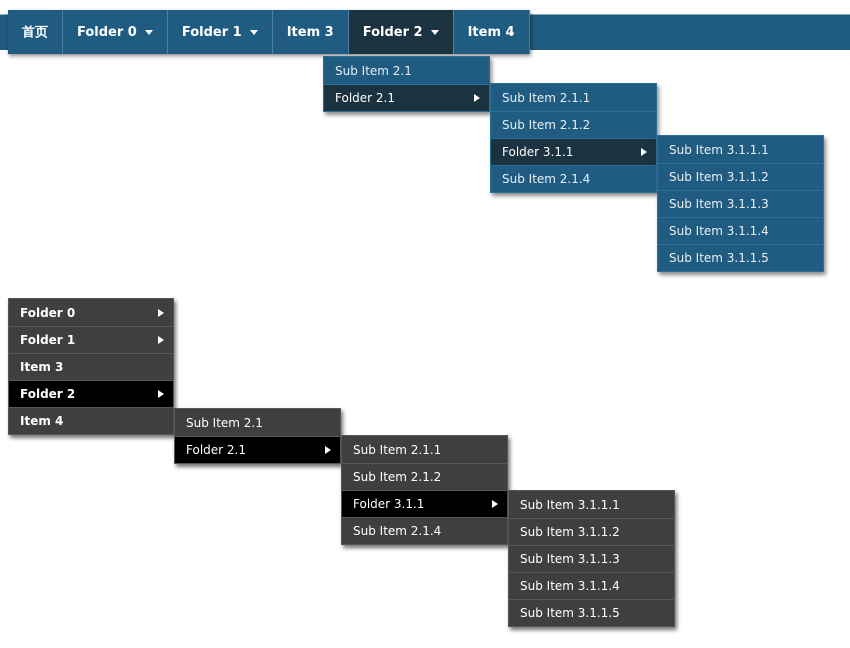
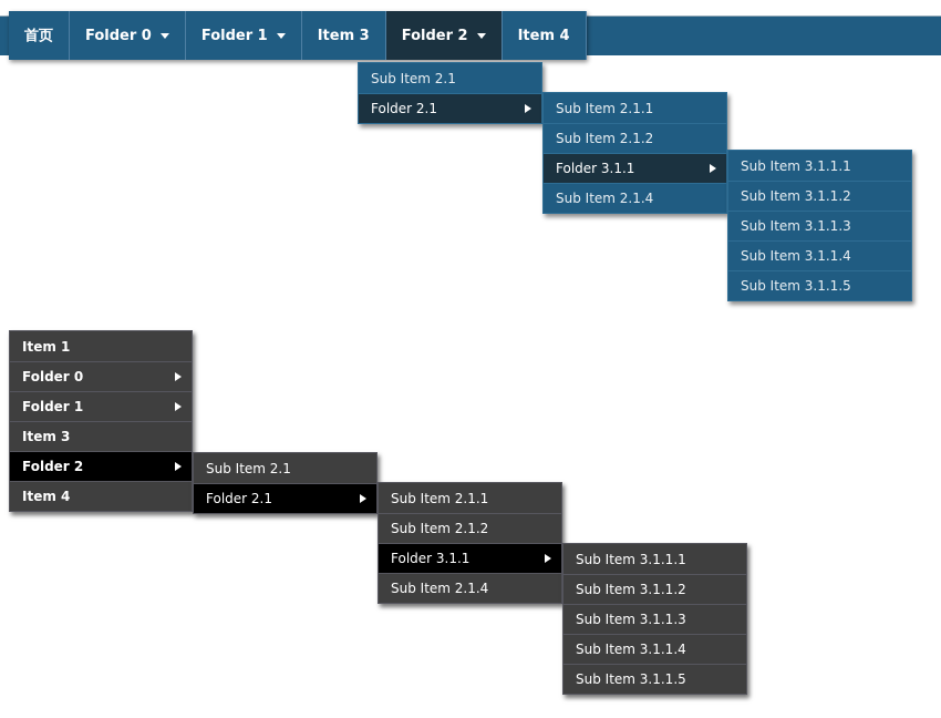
  首页
  Folder 0
  Folder 1
  Item 3
  Folder 2
  Item 4
  Sub Item 2.1
  Folder 2.1
  Sub Item 2.1.1
  Sub Item 2.1.2
  Folder 3.1.1
  Sub Item 2.1.4
  Sub Item 3.1.1.1
  Sub Item 3.1.1.2
  Sub Item 3.1.1.3
  Sub Item 3.1.1.4
  Sub Item 3.1.1.5
+ Item 1
  Folder 0
  Folder 1
  Item 3
  Folder 2
  Item 4
  Sub Item 2.1
  Folder 2.1
  Sub Item 2.1.1
  Sub Item 2.1.2
  Folder 3.1.1
  Sub Item 2.1.4
  Sub Item 3.1.1.1
  Sub Item 3.1.1.2
  Sub Item 3.1.1.3
  Sub Item 3.1.1.4
  Sub Item 3.1.1.5
